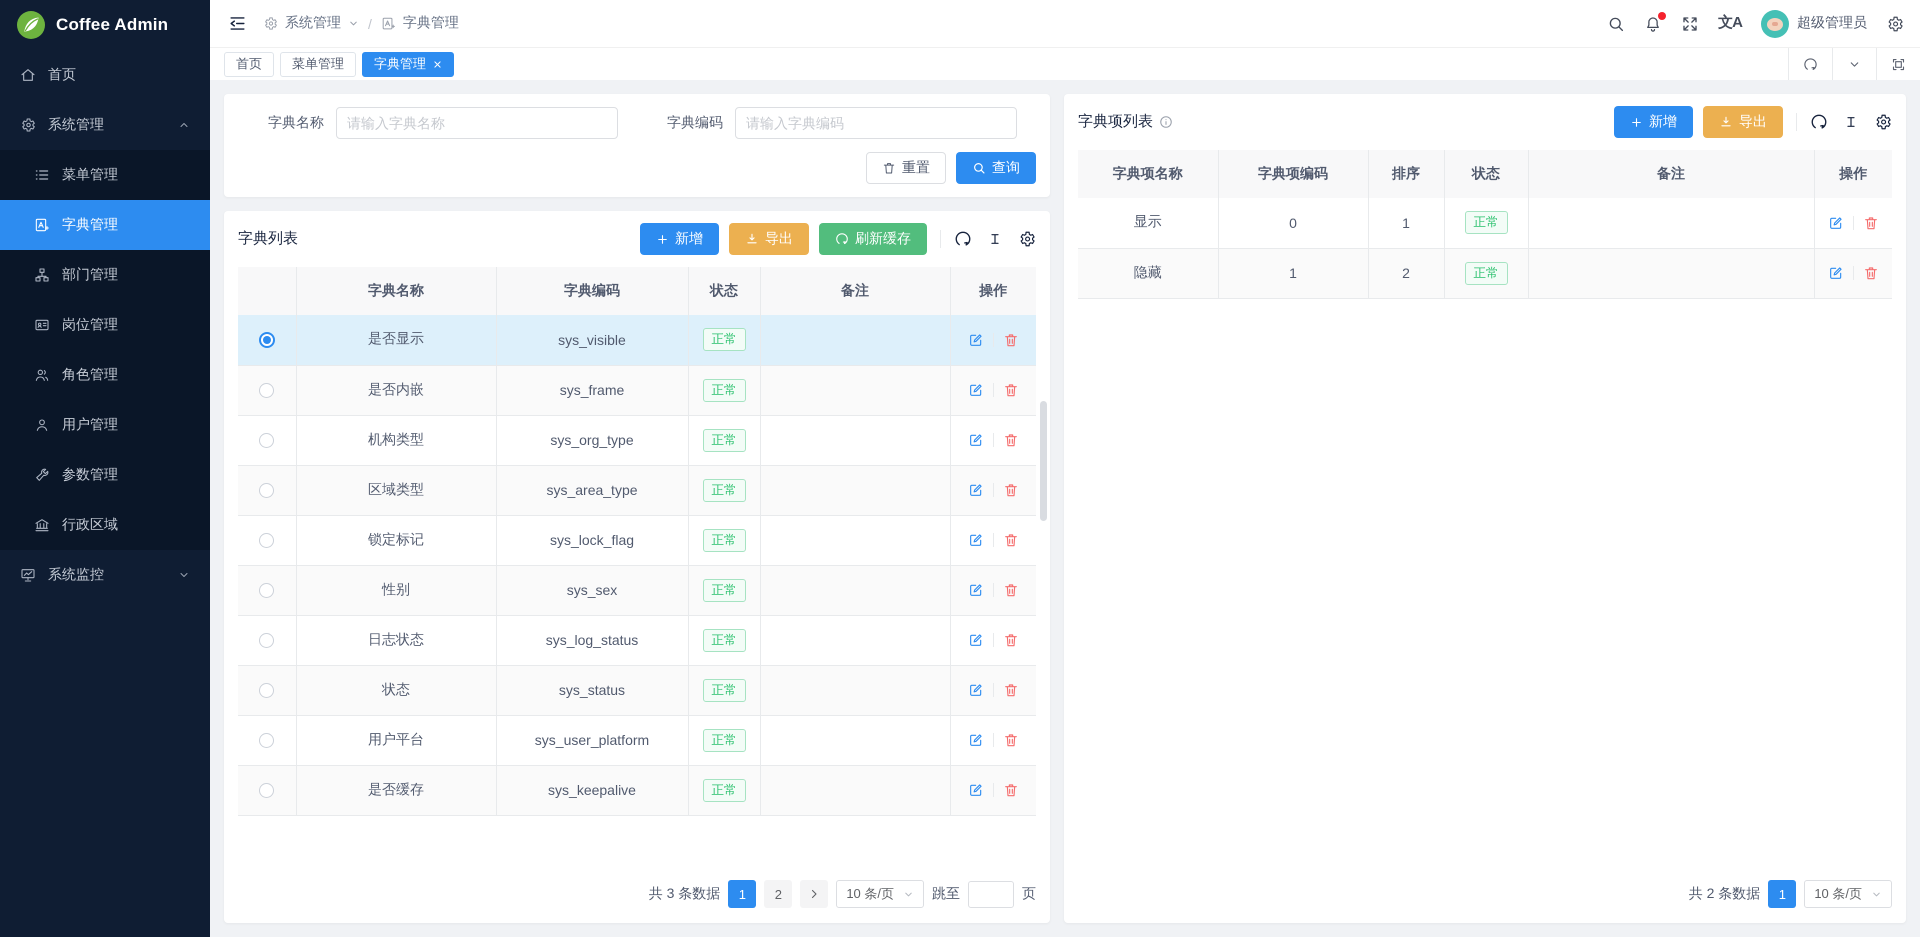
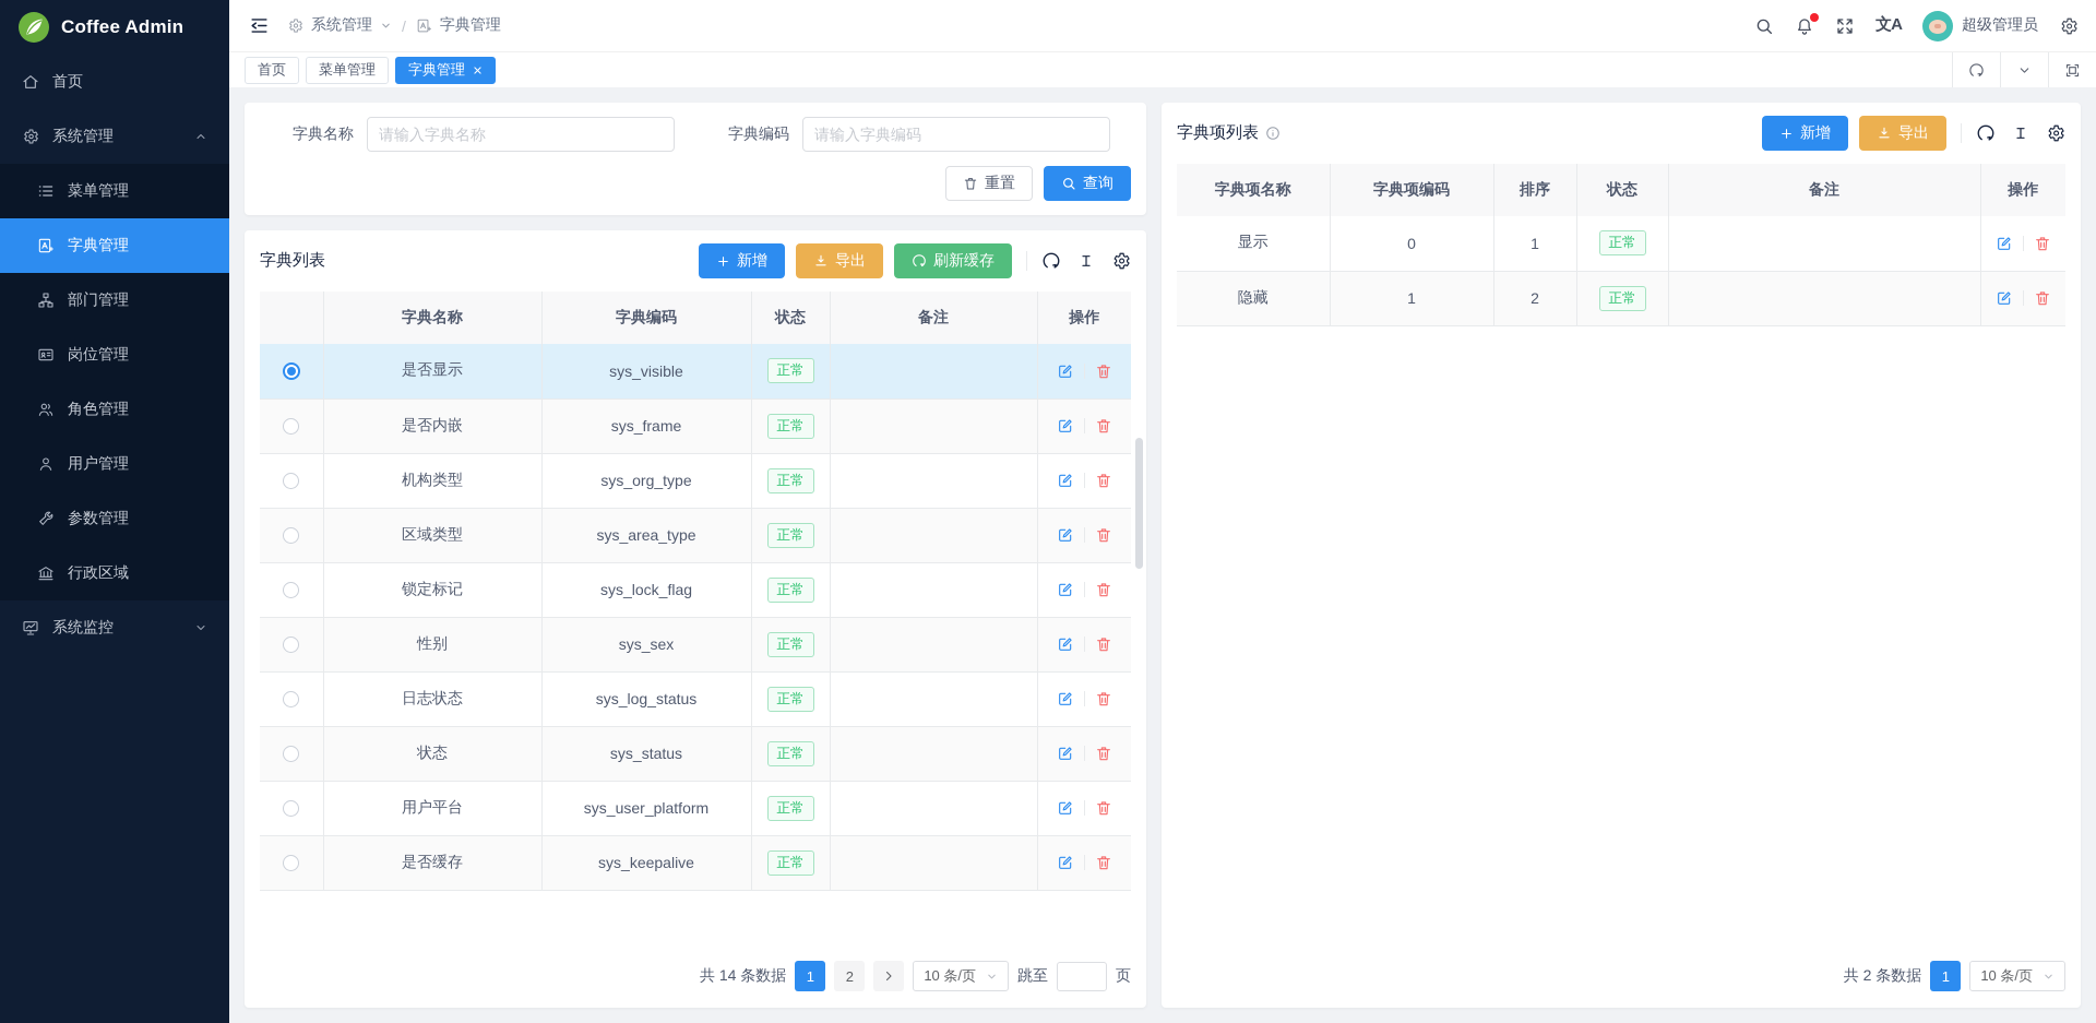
  Coffee Admin
  首页
  系统管理
  菜单管理
  字典管理
  部门管理
  岗位管理
  角色管理
  用户管理
  参数管理
  行政区域
  系统监控
  系统管理
  /
  字典管理
  文A
  超级管理员
  首页
  菜单管理
  字典管理
  字典名称
  请输入字典名称
  字典编码
  请输入字典编码
  重置
  查询
  字典列表
  新增
  导出
  刷新缓存
  	字典名称	字典编码	状态	备注	操作
  	是否显示	sys_visible	正常
  	是否内嵌	sys_frame	正常
  	机构类型	sys_org_type	正常
  	区域类型	sys_area_type	正常
  	锁定标记	sys_lock_flag	正常
  	性别	sys_sex	正常
  	日志状态	sys_log_status	正常
  	状态	sys_status	正常
  	用户平台	sys_user_platform	正常
  	是否缓存	sys_keepalive	正常
- 共 3 条数据
+ 共 14 条数据
  1
  2
  10 条/页
  跳至
  页
  字典项列表
  新增
  导出
  字典项名称	字典项编码	排序	状态	备注	操作
  显示	0	1	正常
  隐藏	1	2	正常
  共 2 条数据
  1
  10 条/页
